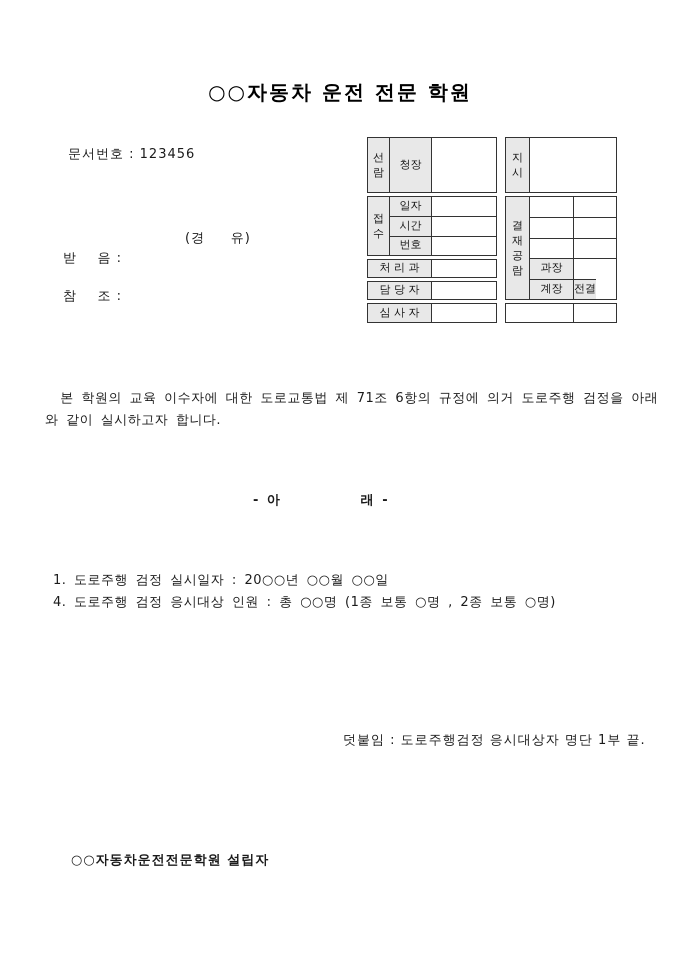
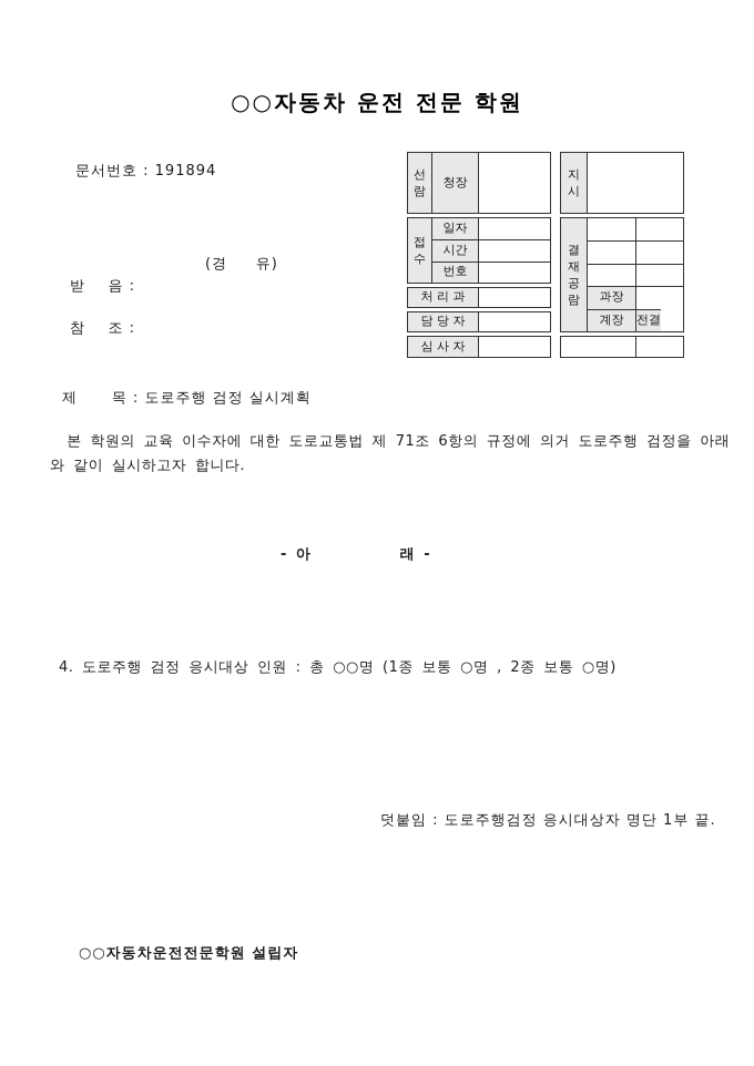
  ○○자동차 운전 전문 학원
- 문서번호 : 123456
+ 문서번호 : 191894
  (경 유)
  받 음 :
  참 조 :
  선람
  청장
  접수
  일자
  시간
  번호
  처 리 과
  담 당 자
  심 사 자
  지시
  결재공람
  과장
  계장
  전결
+ 제 목 : 도로주행 검정 실시계획
  본 학원의 교육 이수자에 대한 도로교통법 제 71조 6항의 규정에 의거 도로주행 검정을 아래
  와 같이 실시하고자 합니다.
  - 아 래 -
- 1. 도로주행 검정 실시일자 : 20○○년 ○○월 ○○일
  4. 도로주행 검정 응시대상 인원 : 총 ○○명 (1종 보통 ○명 , 2종 보통 ○명)
  덧붙임 : 도로주행검정 응시대상자 명단 1부 끝.
  ○○자동차운전전문학원 설립자
